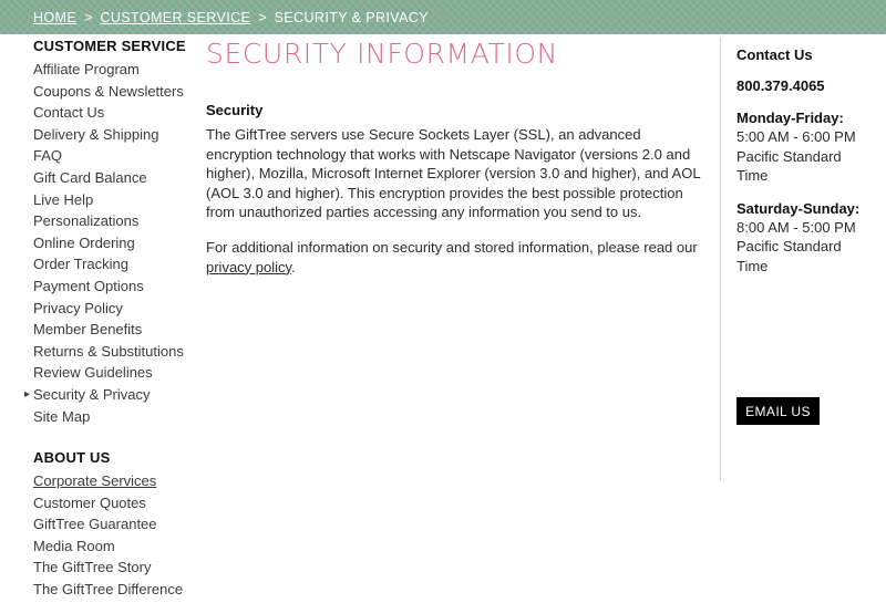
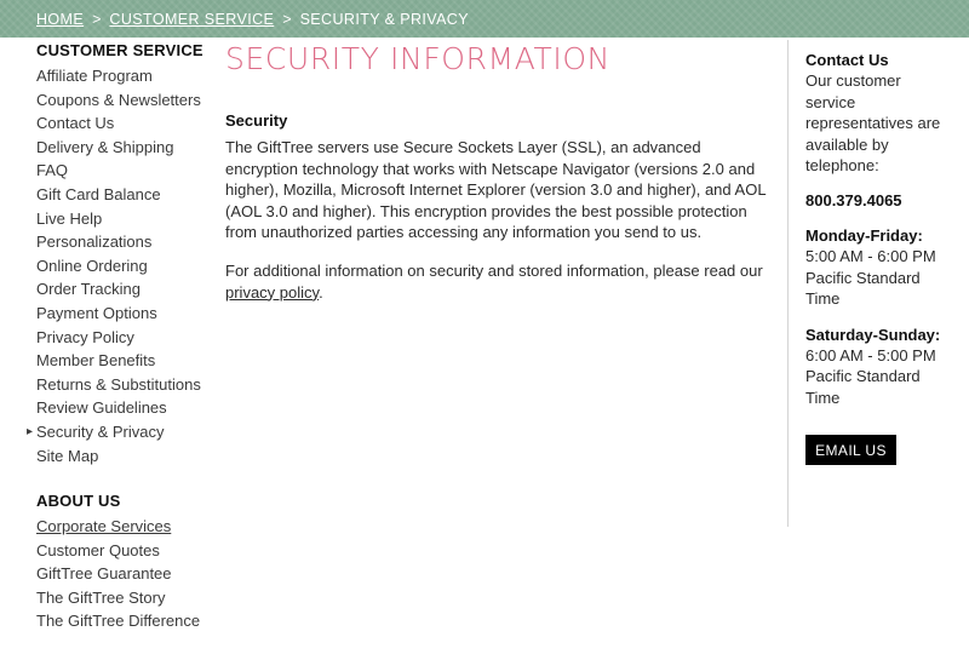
  HOME
  >
  CUSTOMER SERVICE
  >
  SECURITY & PRIVACY
  CUSTOMER SERVICE
  Affiliate Program
  Coupons & Newsletters
  Contact Us
  Delivery & Shipping
  FAQ
  Gift Card Balance
  Live Help
  Personalizations
  Online Ordering
  Order Tracking
  Payment Options
  Privacy Policy
  Member Benefits
  Returns & Substitutions
  Review Guidelines
  Security & Privacy
  Site Map
  ABOUT US
  Corporate Services
  Customer Quotes
  GiftTree Guarantee
- Media Room
  The GiftTree Story
  The GiftTree Difference
  SECURITY INFORMATION
  Security
  The GiftTree servers use Secure Sockets Layer (SSL), an advanced encryption technology that works with Netscape Navigator (versions 2.0 and higher), Mozilla, Microsoft Internet Explorer (version 3.0 and higher), and AOL (AOL 3.0 and higher). This encryption provides the best possible protection from unauthorized parties accessing any information you send to us.
  For additional information on security and stored information, please read our privacy policy.
  Contact Us
+ Our customer service representatives are available by telephone:
  800.379.4065
  Monday-Friday:
  5:00 AM - 6:00 PM
  Pacific Standard Time
  Saturday-Sunday:
- 8:00 AM - 5:00 PM
+ 6:00 AM - 5:00 PM
  Pacific Standard Time
  EMAIL US
